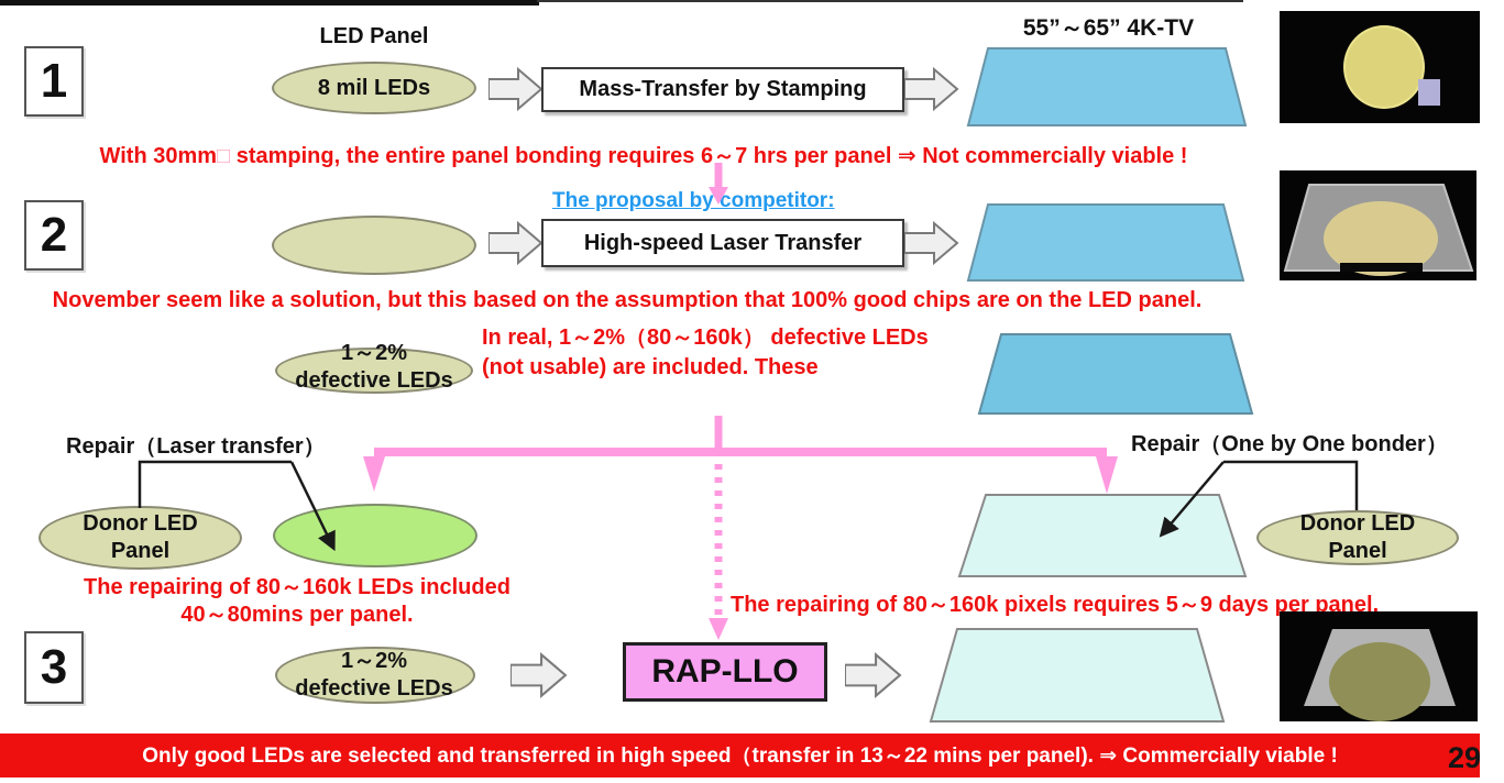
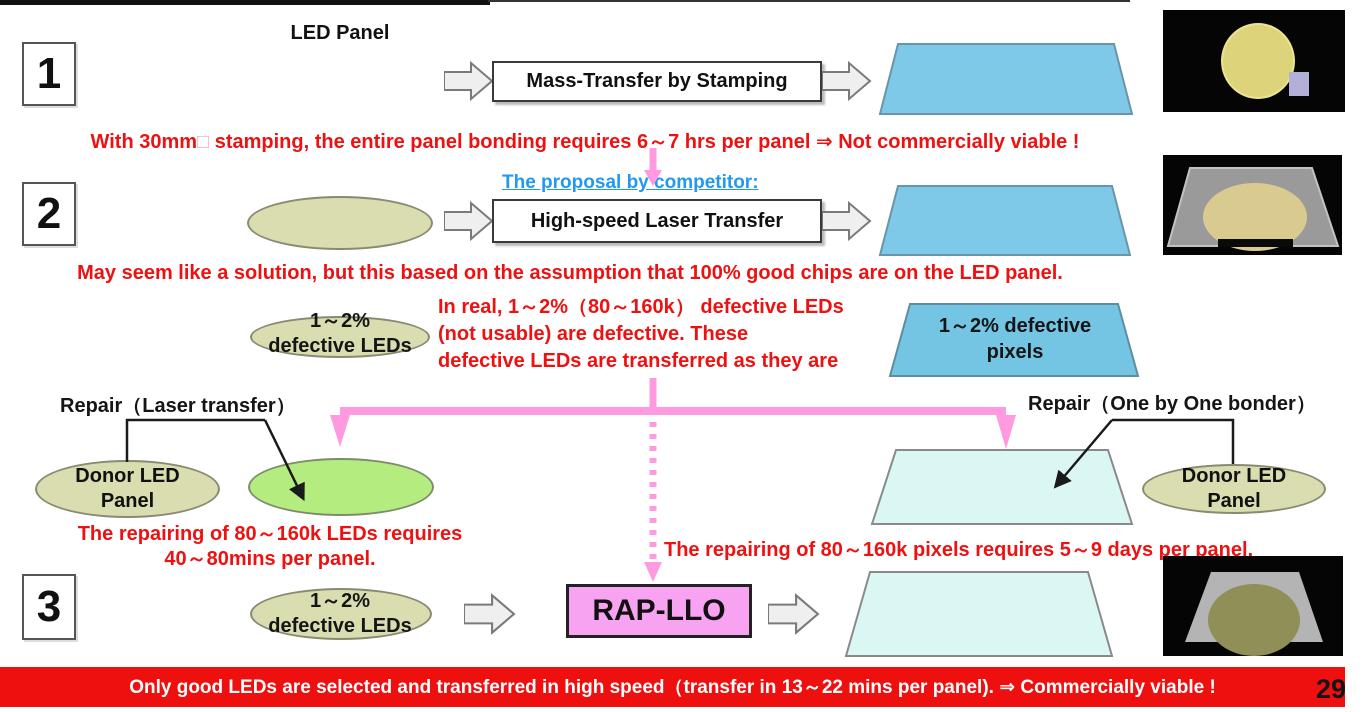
  1
  LED Panel
- 8 mil LEDs
  Mass-Transfer by Stamping
- 55”～65” 4K-TV
  With 30mm□ stamping, the entire panel bonding requires 6～7 hrs per panel ⇒ Not commercially viable !
  2
  The proposal by competitor:
  High-speed Laser Transfer
- November seem like a solution, but this based on the assumption that 100% good chips are on the LED panel.
+ May seem like a solution, but this based on the assumption that 100% good chips are on the LED panel.
  1～2%
  defective LEDs
  In real, 1～2%（80～160k） defective LEDs
- (not usable) are included. These
+ (not usable) are defective. These
+ defective LEDs are transferred as they are
+ 1～2% defective
+ pixels
  Repair（Laser transfer）
  Repair（One by One bonder）
  Donor LED
  Panel
  Donor LED
  Panel
- The repairing of 80～160k LEDs included
+ The repairing of 80～160k LEDs requires
  40～80mins per panel.
  The repairing of 80～160k pixels requires 5～9 days per panel.
  3
  1～2%
  defective LEDs
  RAP-LLO
  Only good LEDs are selected and transferred in high speed（transfer in 13～22 mins per panel). ⇒ Commercially viable !
  29
